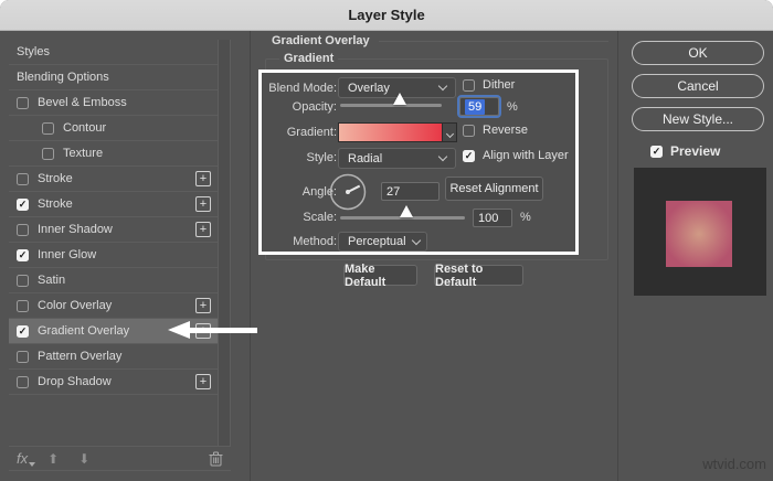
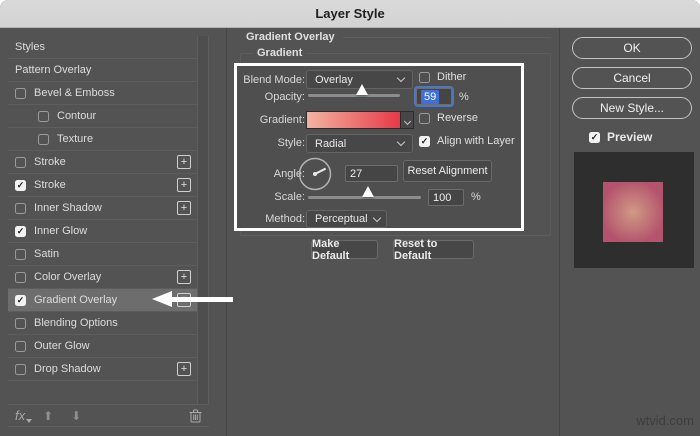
  Layer Style
  Styles
- Blending Options
+ Pattern Overlay
  Bevel & Emboss
  Contour
  Texture
  Stroke
  +
  ✓
  Stroke
  +
  Inner Shadow
  +
  ✓
  Inner Glow
  Satin
  Color Overlay
  +
  ✓
  Gradient Overlay
- Pattern Overlay
+ Blending Options
+ Outer Glow
  Drop Shadow
  +
  fx
  ⬆
  ⬇
  Gradient Overlay
  Gradient
  Blend Mode:
  Overlay
  Dither
  Opacity:
  59
  %
  Gradient:
  Reverse
  Style:
  Radial
  ✓
  Align with Layer
  Angl:
  27
  Reset Alignment
  Scale:
  100
  %
  Method:
  Perceptual
  Make Default
  Reset to Default
  OK
  Cancel
  New Style...
  ✓
  Preview
